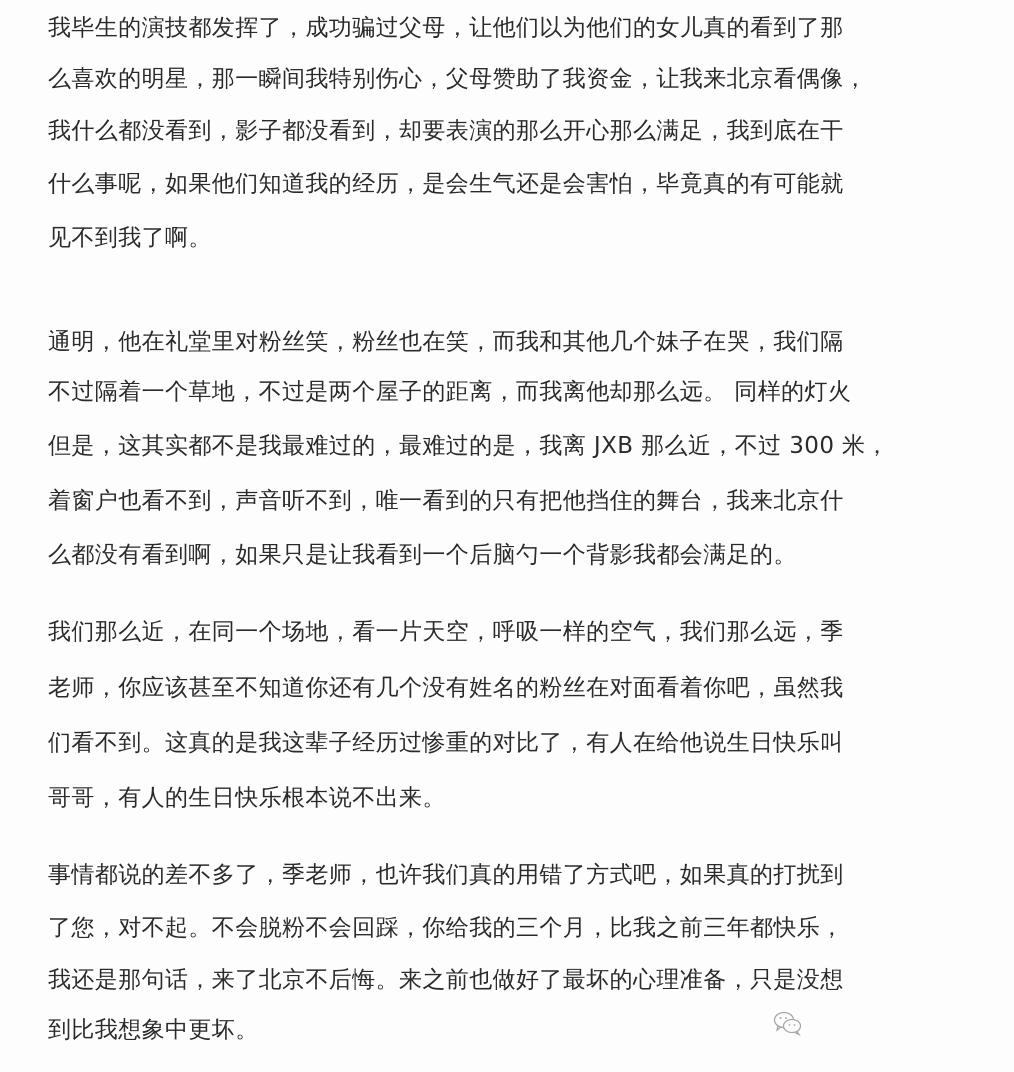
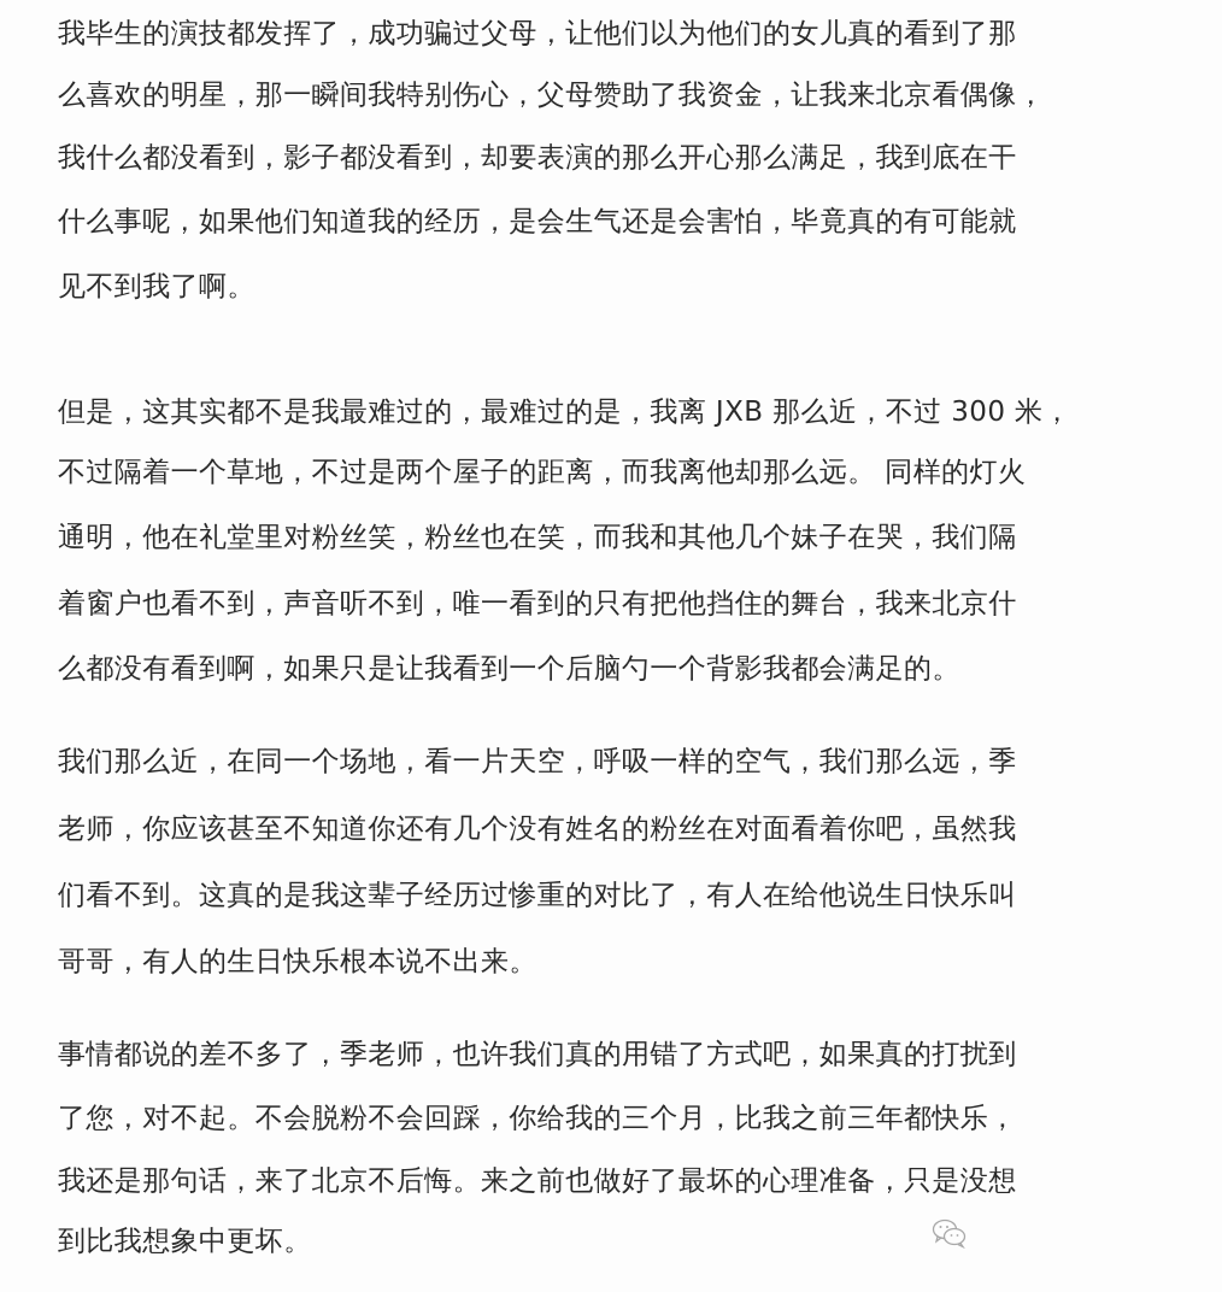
  我毕生的演技都发挥了，成功骗过父母，让他们以为他们的女儿真的看到了那
  么喜欢的明星，那一瞬间我特别伤心，父母赞助了我资金，让我来北京看偶像，
  我什么都没看到，影子都没看到，却要表演的那么开心那么满足，我到底在干
  什么事呢，如果他们知道我的经历，是会生气还是会害怕，毕竟真的有可能就
  见不到我了啊。
- 通明，他在礼堂里对粉丝笑，粉丝也在笑，而我和其他几个妹子在哭，我们隔
+ 但是，这其实都不是我最难过的，最难过的是，我离 JXB 那么近，不过 300 米，
  不过隔着一个草地，不过是两个屋子的距离，而我离他却那么远。 同样的灯火
- 但是，这其实都不是我最难过的，最难过的是，我离 JXB 那么近，不过 300 米，
+ 通明，他在礼堂里对粉丝笑，粉丝也在笑，而我和其他几个妹子在哭，我们隔
  着窗户也看不到，声音听不到，唯一看到的只有把他挡住的舞台，我来北京什
  么都没有看到啊，如果只是让我看到一个后脑勺一个背影我都会满足的。
  我们那么近，在同一个场地，看一片天空，呼吸一样的空气，我们那么远，季
  老师，你应该甚至不知道你还有几个没有姓名的粉丝在对面看着你吧，虽然我
  们看不到。这真的是我这辈子经历过惨重的对比了，有人在给他说生日快乐叫
  哥哥，有人的生日快乐根本说不出来。
  事情都说的差不多了，季老师，也许我们真的用错了方式吧，如果真的打扰到
  了您，对不起。不会脱粉不会回踩，你给我的三个月，比我之前三年都快乐，
  我还是那句话，来了北京不后悔。来之前也做好了最坏的心理准备，只是没想
  到比我想象中更坏。
